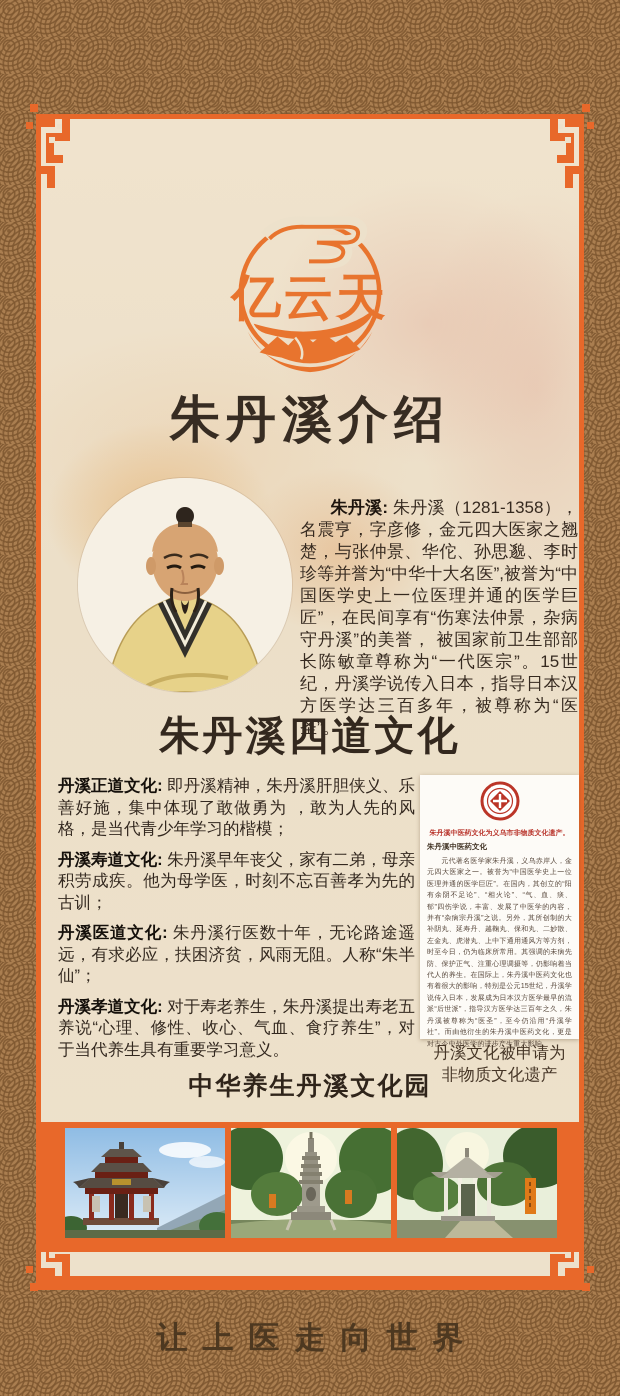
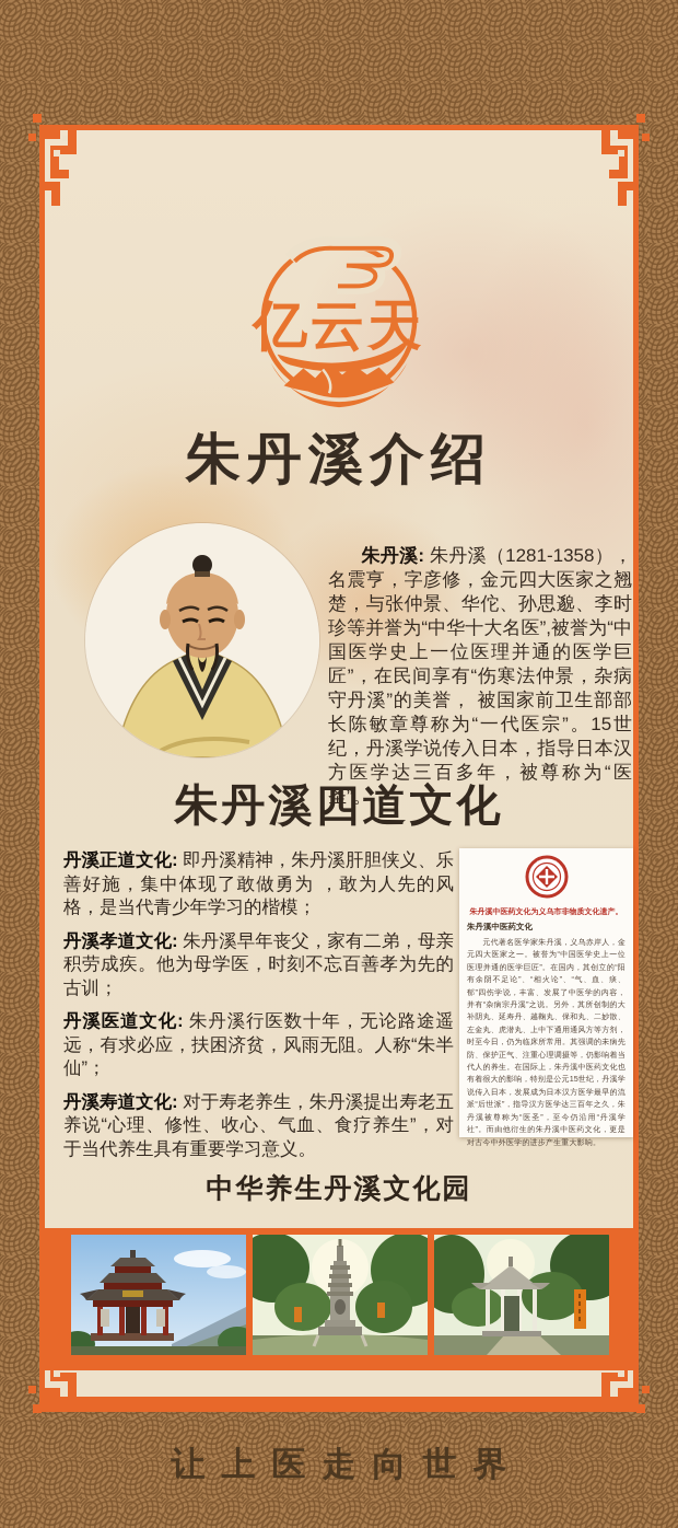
  亿云天
  朱丹溪介绍
  朱丹溪: 朱丹溪（1281-1358），名震亨，字彦修，金元四大医家之翘楚，与张仲景、华佗、孙思邈、李时珍等并誉为“中华十大名医”,被誉为“中国医学史上一位医理并通的医学巨匠”，在民间享有“伤寒法仲景，杂病守丹溪”的美誉， 被国家前卫生部部长陈敏章尊称为“一代医宗”。15世纪，丹溪学说传入日本，指导日本汉方医学达三百多年，被尊称为“医圣”。
  朱丹溪四道文化
  丹溪正道文化: 即丹溪精神，朱丹溪肝胆侠义、乐善好施，集中体现了敢做勇为 ，敢为人先的风格，是当代青少年学习的楷模；
- 丹溪寿道文化: 朱丹溪早年丧父，家有二弟，母亲积劳成疾。他为母学医，时刻不忘百善孝为先的古训；
+ 丹溪孝道文化: 朱丹溪早年丧父，家有二弟，母亲积劳成疾。他为母学医，时刻不忘百善孝为先的古训；
  丹溪医道文化: 朱丹溪行医数十年，无论路途遥远，有求必应，扶困济贫，风雨无阻。人称“朱半仙”；
- 丹溪孝道文化: 对于寿老养生，朱丹溪提出寿老五养说“心理、修性、收心、气血、食疗养生”，对于当代养生具有重要学习意义。
+ 丹溪寿道文化: 对于寿老养生，朱丹溪提出寿老五养说“心理、修性、收心、气血、食疗养生”，对于当代养生具有重要学习意义。
  朱丹溪中医药文化
  元代著名医学家朱丹溪，义乌赤岸人，金元四大医家之一。被誉为“中国医学史上一位医理并通的医学巨匠”。在国内，其创立的“阳有余阴不足论”、“相火论”、“气、血、痰、郁”四伤学说，丰富、发展了中医学的内容，并有“杂病宗丹溪”之说。另外，其所创制的大补阴丸、延寿丹、越鞠丸、保和丸、二妙散、左金丸、虎潜丸、上中下通用通风方等方剂，时至今日，仍为临床所常用。其强调的未病先防、保护正气、注重心理调摄等，仍影响着当代人的养生。在国际上，朱丹溪中医药文化也有着很大的影响，特别是公元15世纪，丹溪学说传入日本，发展成为日本汉方医学最早的流派“后世派”，指导汉方医学达三百年之久，朱丹溪被尊称为“医圣”，至今仍沿用“丹溪学社”。而由他衍生的朱丹溪中医药文化，更是对古今中外医学的进步产生重大影响。
- 丹溪文化被申请为
- 非物质文化遗产
  中华养生丹溪文化园
  让上医走向世界
